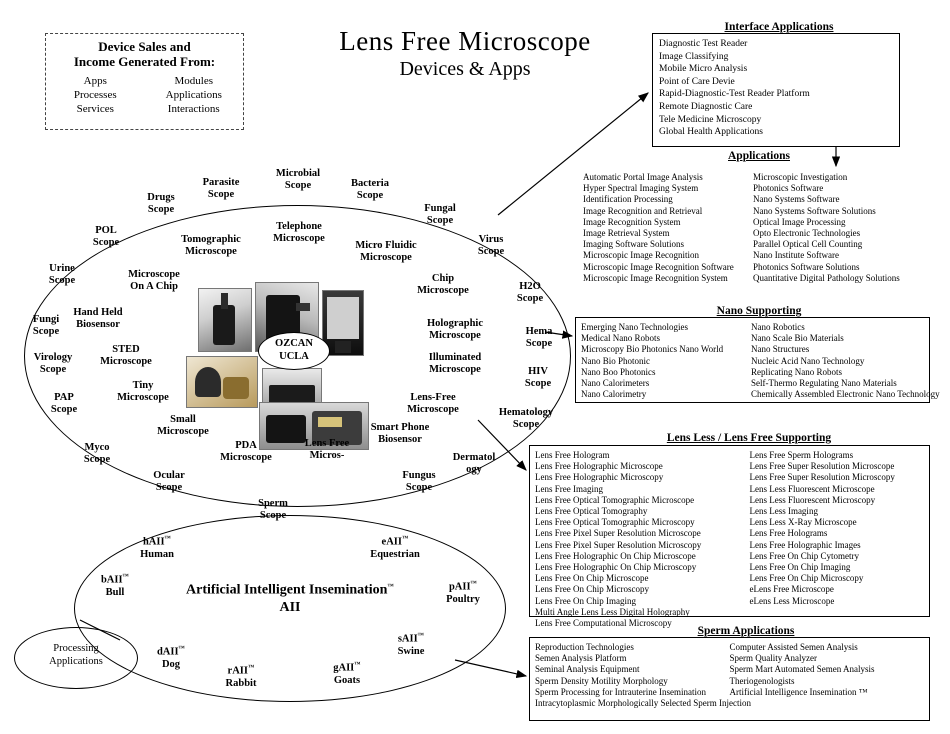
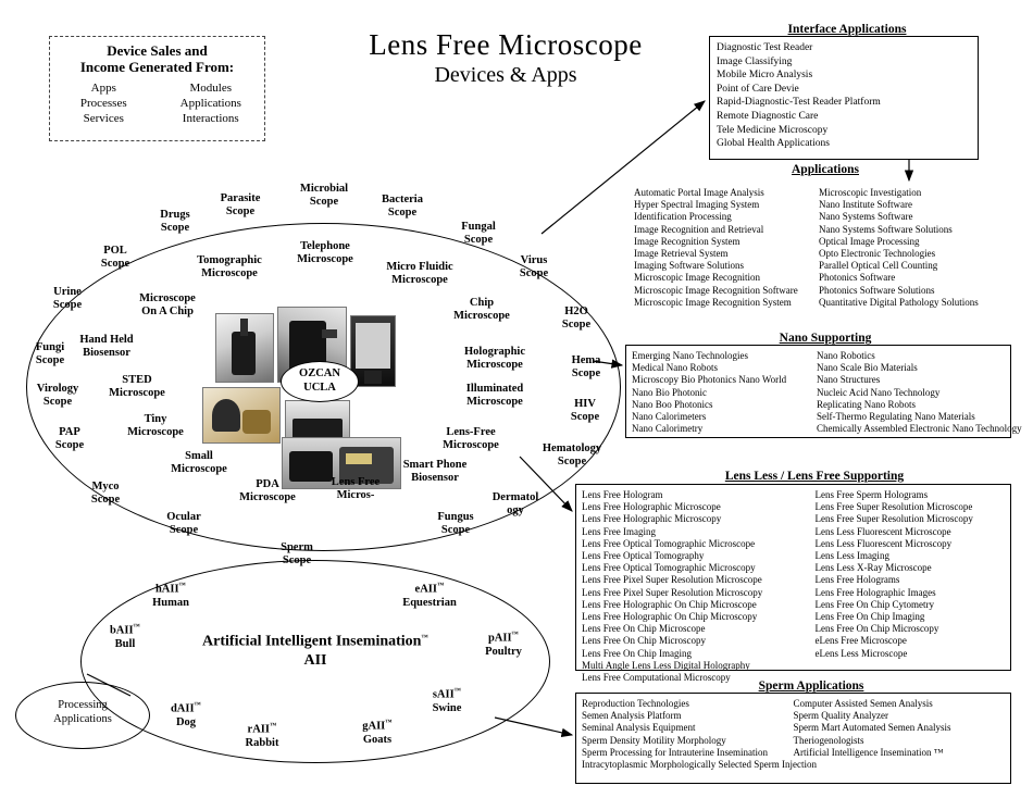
  Lens Free Microscope
  Devices & Apps
  Device Sales and
  Income Generated From:
  Apps
  Processes
  Services
  Modules
  Applications
  Interactions
  Interface Applications
  Diagnostic Test Reader
  Image Classifying
  Mobile Micro Analysis
  Point of Care Devie
  Rapid-Diagnostic-Test Reader Platform
  Remote Diagnostic Care
  Tele Medicine Microscopy
  Global Health Applications
  Applications
  Automatic Portal Image Analysis
  Hyper Spectral Imaging System
  Identification Processing
  Image Recognition and Retrieval
  Image Recognition System
  Image Retrieval System
  Imaging Software Solutions
  Microscopic Image Recognition
  Microscopic Image Recognition Software
  Microscopic Image Recognition System
  Microscopic Investigation
- Photonics Software
+ Nano Institute Software
  Nano Systems Software
  Nano Systems Software Solutions
  Optical Image Processing
  Opto Electronic Technologies
  Parallel Optical Cell Counting
- Nano Institute Software
+ Photonics Software
  Photonics Software Solutions
  Quantitative Digital Pathology Solutions
  Nano Supporting
  Emerging Nano Technologies
  Medical Nano Robots
  Microscopy Bio Photonics Nano World
  Nano Bio Photonic
  Nano Boo Photonics
  Nano Calorimeters
  Nano Calorimetry
  Nano Robotics
  Nano Scale Bio Materials
  Nano Structures
  Nucleic Acid Nano Technology
  Replicating Nano Robots
  Self-Thermo Regulating Nano Materials
  Chemically Assembled Electronic Nano Technol
  Lens Less / Lens Free Supporting
  Lens Free Hologram
  Lens Free Holographic Microscope
  Lens Free Holographic Microscopy
  Lens Free Imaging
  Lens Free Optical Tomographic Microscope
  Lens Free Optical Tomography
  Lens Free Optical Tomographic Microscopy
  Lens Free Pixel Super Resolution Microscope
  Lens Free Pixel Super Resolution Microscopy
  Lens Free Holographic On Chip Microscope
  Lens Free Holographic On Chip Microscopy
  Lens Free On Chip Microscope
  Lens Free On Chip Microscopy
  Lens Free On Chip Imaging
  Multi Angle Lens Less Digital Holography
  Lens Free Computational Microscopy
  Lens Free Sperm Holograms
  Lens Free Super Resolution Microscope
  Lens Free Super Resolution Microscopy
  Lens Less Fluorescent Microscope
  Lens Less Fluorescent Microscopy
  Lens Less Imaging
  Lens Less X-Ray Microscope
  Lens Free Holograms
  Lens Free Holographic Images
  Lens Free On Chip Cytometry
  Lens Free On Chip Imaging
  Lens Free On Chip Microscopy
  eLens Free Microscope
  eLens Less Microscope
  Sperm Applications
  Reproduction Technologies
  Semen Analysis Platform
  Seminal Analysis Equipment
  Sperm Density Motility Morphology
  Sperm Processing for Intrauterine Insemination
  Computer Assisted Semen Analysis
  Sperm Quality Analyzer
  Sperm Mart Automated Semen Analysis
  Theriogenologists
  Artificial Intelligence Insemination ™
  Intracytoplasmic Morphologically Selected Sperm Injection
  Processing
  Applications
  OZCAN
  UCLA
  Microbial
  Scope
  Bacteria
  Scope
  Parasite
  Scope
  Drugs
  Scope
  Fungal
  Scope
  POL
  Scope
  Virus
  Scope
  Urine
  Scope
  H2O
  Scope
  Fungi
  Scope
  Hema
  Scope
  Virology
  Scope
  HIV
  Scope
  PAP
  Scope
  Hematology
  Scope
  Myco
  Scope
  Dermatol
  ogy
  Ocular
  Scope
  Fungus
  Scope
  Sperm
  Scope
  Telephone
  Microscope
  Tomographic
  Microscope
  Micro Fluidic
  Microscope
  Microscope
  On A Chip
  Chip
  Microscope
  Hand Held
  Biosensor
  Holographic
  Microscope
  STED
  Microscope
  Illuminated
  Microscope
  Tiny
  Microscope
  Lens-Free
  Microscope
  Small
  Microscope
  Smart Phone
  Biosensor
  PDA
  Microscope
  Lens Free
  Micros-
  Artificial Intelligent Insemination
  AII
  hAII
  Human
  eAII
  Equestrian
  bAII
  Bull
  pAII
  Poultry
  dAII
  Dog
  sAII
  Swine
  rAII
  Rabbit
  gAII
  Goats
